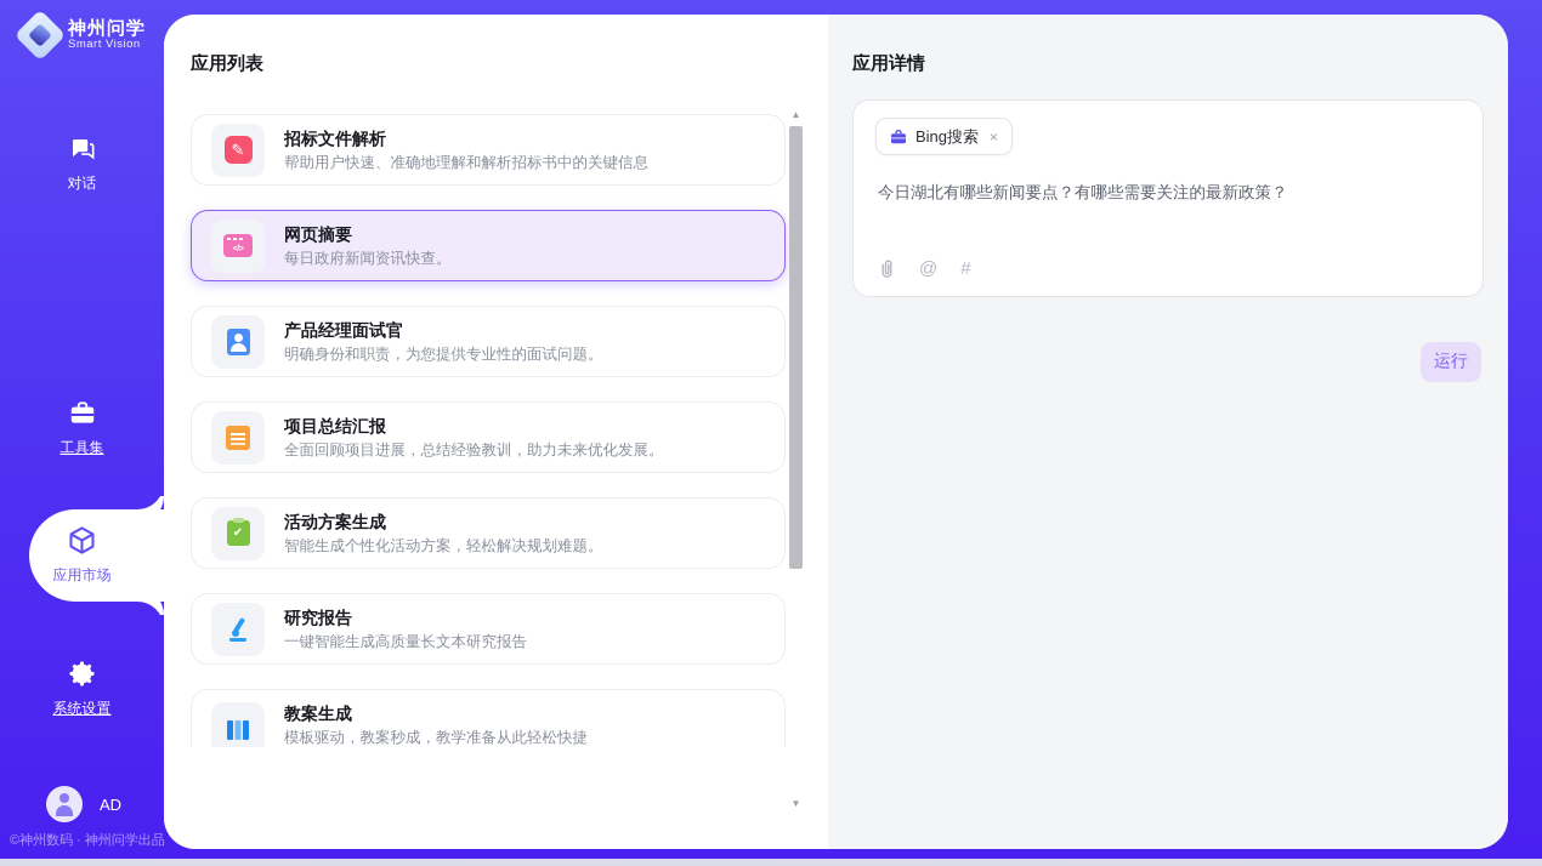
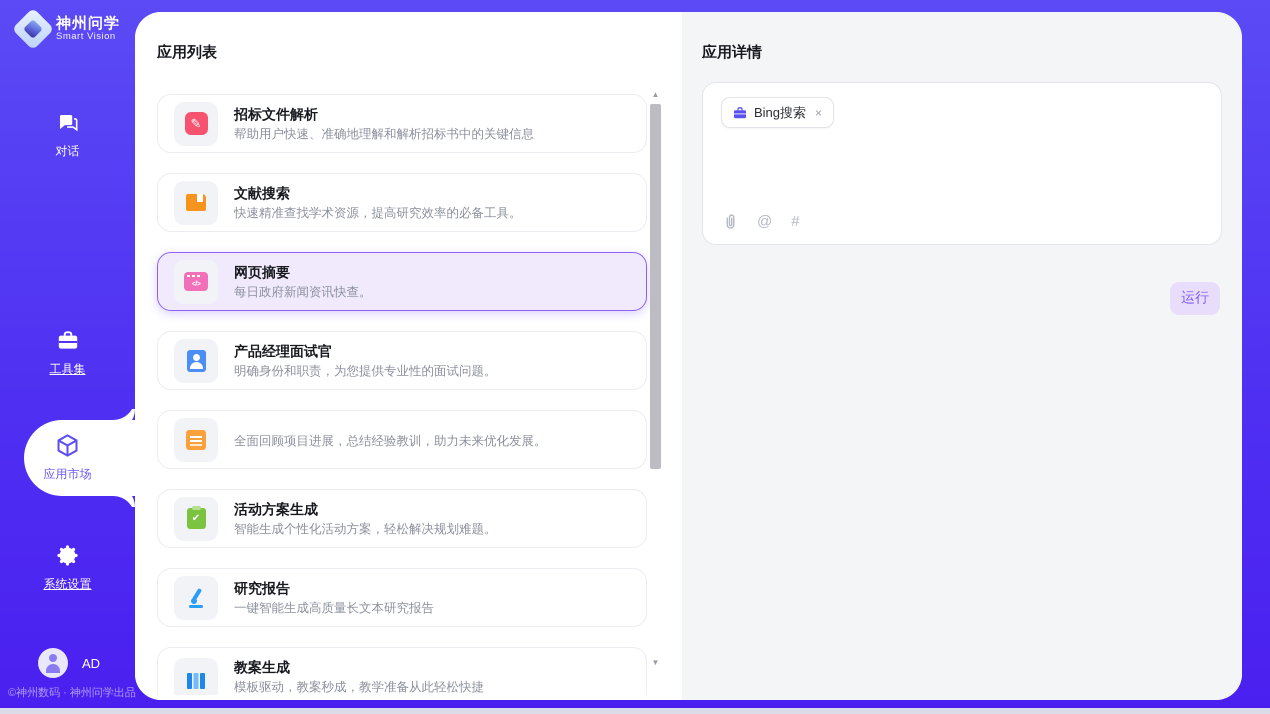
  神州问学
  Smart Vision
  对话
  工具集
  应用市场
  系统设置
  AD
  ©神州数码 · 神州问学出品
  应用列表
  ✎
  招标文件解析
  帮助用户快速、准确地理解和解析招标书中的关键信息
+ 文献搜索
+ 快速精准查找学术资源，提高研究效率的必备工具。
  网页摘要
  每日政府新闻资讯快查。
  产品经理面试官
  明确身份和职责，为您提供专业性的面试问题。
- 项目总结汇报
  全面回顾项目进展，总结经验教训，助力未来优化发展。
  ✔
  活动方案生成
  智能生成个性化活动方案，轻松解决规划难题。
  研究报告
  一键智能生成高质量长文本研究报告
  教案生成
  模板驱动，教案秒成，教学准备从此轻松快捷
  ▲
  ▼
  应用详情
  Bing搜索
  ×
- 今日湖北有哪些新闻要点？有哪些需要关注的最新政策？
  @
  #
  运行
